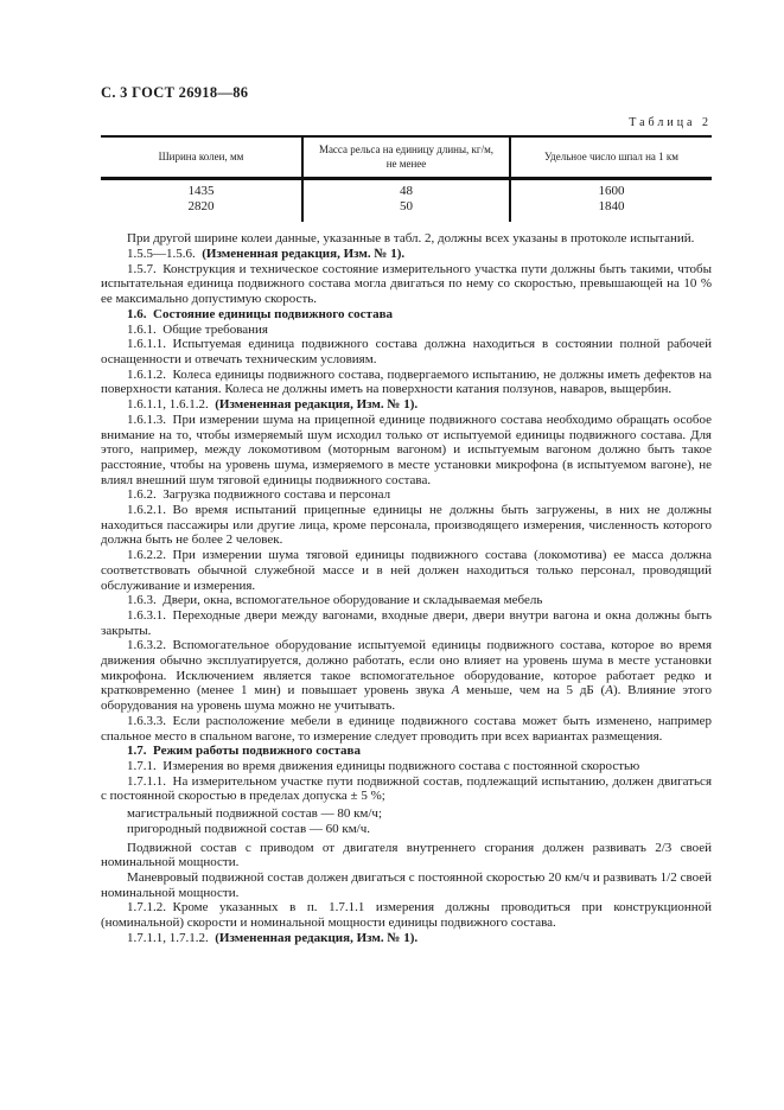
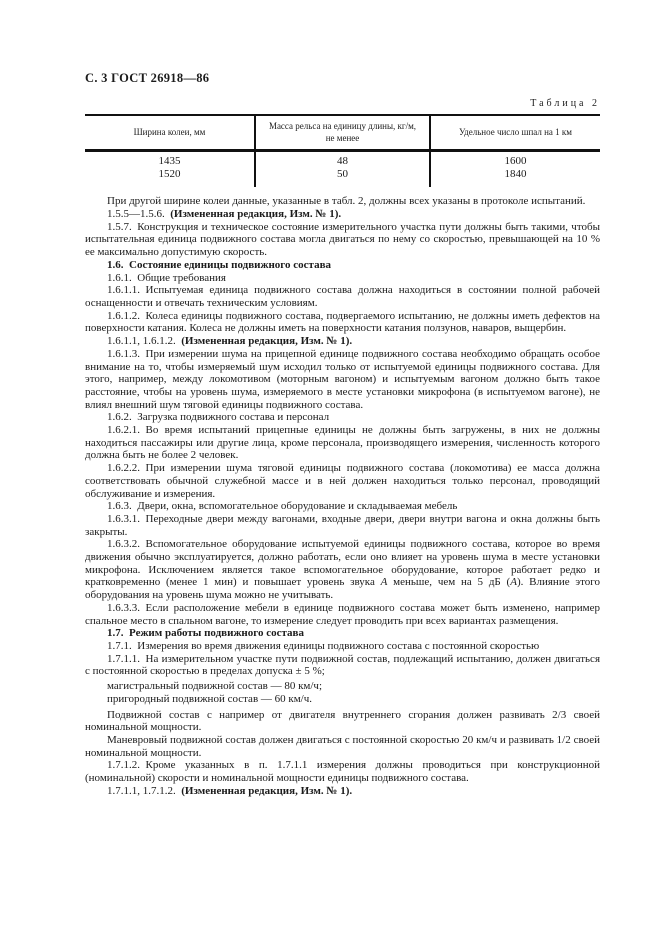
  С. 3 ГОСТ 26918—86
  Таблица 2
  Ширина колеи, мм	Масса рельса на единицу длины, кг/м, не менее	Удельное число шпал на 1 км
  1435	48	1600
- 2820	50	1840
+ 1520	50	1840
  При другой ширине колеи данные, указанные в табл. 2, должны всех указаны в протоколе испытаний.
  1.5.5—1.5.6. (Измененная редакция, Изм. № 1).
  1.5.7. Конструкция и техническое состояние измерительного участка пути должны быть такими, чтобы испытательная единица подвижного состава могла двигаться по нему со скоростью, превышающей на 10 % ее максимально допустимую скорость.
  1.6. Состояние единицы подвижного состава
  1.6.1. Общие требования
  1.6.1.1. Испытуемая единица подвижного состава должна находиться в состоянии полной рабочей оснащенности и отвечать техническим условиям.
  1.6.1.2. Колеса единицы подвижного состава, подвергаемого испытанию, не должны иметь дефектов на поверхности катания. Колеса не должны иметь на поверхности катания ползунов, наваров, выщербин.
  1.6.1.1, 1.6.1.2. (Измененная редакция, Изм. № 1).
  1.6.1.3. При измерении шума на прицепной единице подвижного состава необходимо обращать особое внимание на то, чтобы измеряемый шум исходил только от испытуемой единицы подвижного состава. Для этого, например, между локомотивом (моторным вагоном) и испытуемым вагоном должно быть такое расстояние, чтобы на уровень шума, измеряемого в месте установки микрофона (в испытуемом вагоне), не влиял внешний шум тяговой единицы подвижного состава.
  1.6.2. Загрузка подвижного состава и персонал
  1.6.2.1. Во время испытаний прицепные единицы не должны быть загружены, в них не должны находиться пассажиры или другие лица, кроме персонала, производящего измерения, численность которого должна быть не более 2 человек.
  1.6.2.2. При измерении шума тяговой единицы подвижного состава (локомотива) ее масса должна соответствовать обычной служебной массе и в ней должен находиться только персонал, проводящий обслуживание и измерения.
  1.6.3. Двери, окна, вспомогательное оборудование и складываемая мебель
  1.6.3.1. Переходные двери между вагонами, входные двери, двери внутри вагона и окна должны быть закрыты.
  1.6.3.2. Вспомогательное оборудование испытуемой единицы подвижного состава, которое во время движения обычно эксплуатируется, должно работать, если оно влияет на уровень шума в месте установки микрофона. Исключением является такое вспомогательное оборудование, которое работает редко и кратковременно (менее 1 мин) и повышает уровень звука А меньше, чем на 5 дБ (А). Влияние этого оборудования на уровень шума можно не учитывать.
  1.6.3.3. Если расположение мебели в единице подвижного состава может быть изменено, например спальное место в спальном вагоне, то измерение следует проводить при всех вариантах размещения.
  1.7. Режим работы подвижного состава
  1.7.1. Измерения во время движения единицы подвижного состава с постоянной скоростью
  1.7.1.1. На измерительном участке пути подвижной состав, подлежащий испытанию, должен двигаться с постоянной скоростью в пределах допуска ± 5 %;
  магистральный подвижной состав — 80 км/ч;
  пригородный подвижной состав — 60 км/ч.
- Подвижной состав с приводом от двигателя внутреннего сгорания должен развивать 2/3 своей номинальной мощности.
+ Подвижной состав с например от двигателя внутреннего сгорания должен развивать 2/3 своей номинальной мощности.
  Маневровый подвижной состав должен двигаться с постоянной скоростью 20 км/ч и развивать 1/2 своей номинальной мощности.
  1.7.1.2. Кроме указанных в п. 1.7.1.1 измерения должны проводиться при конструкционной (номинальной) скорости и номинальной мощности единицы подвижного состава.
  1.7.1.1, 1.7.1.2. (Измененная редакция, Изм. № 1).
